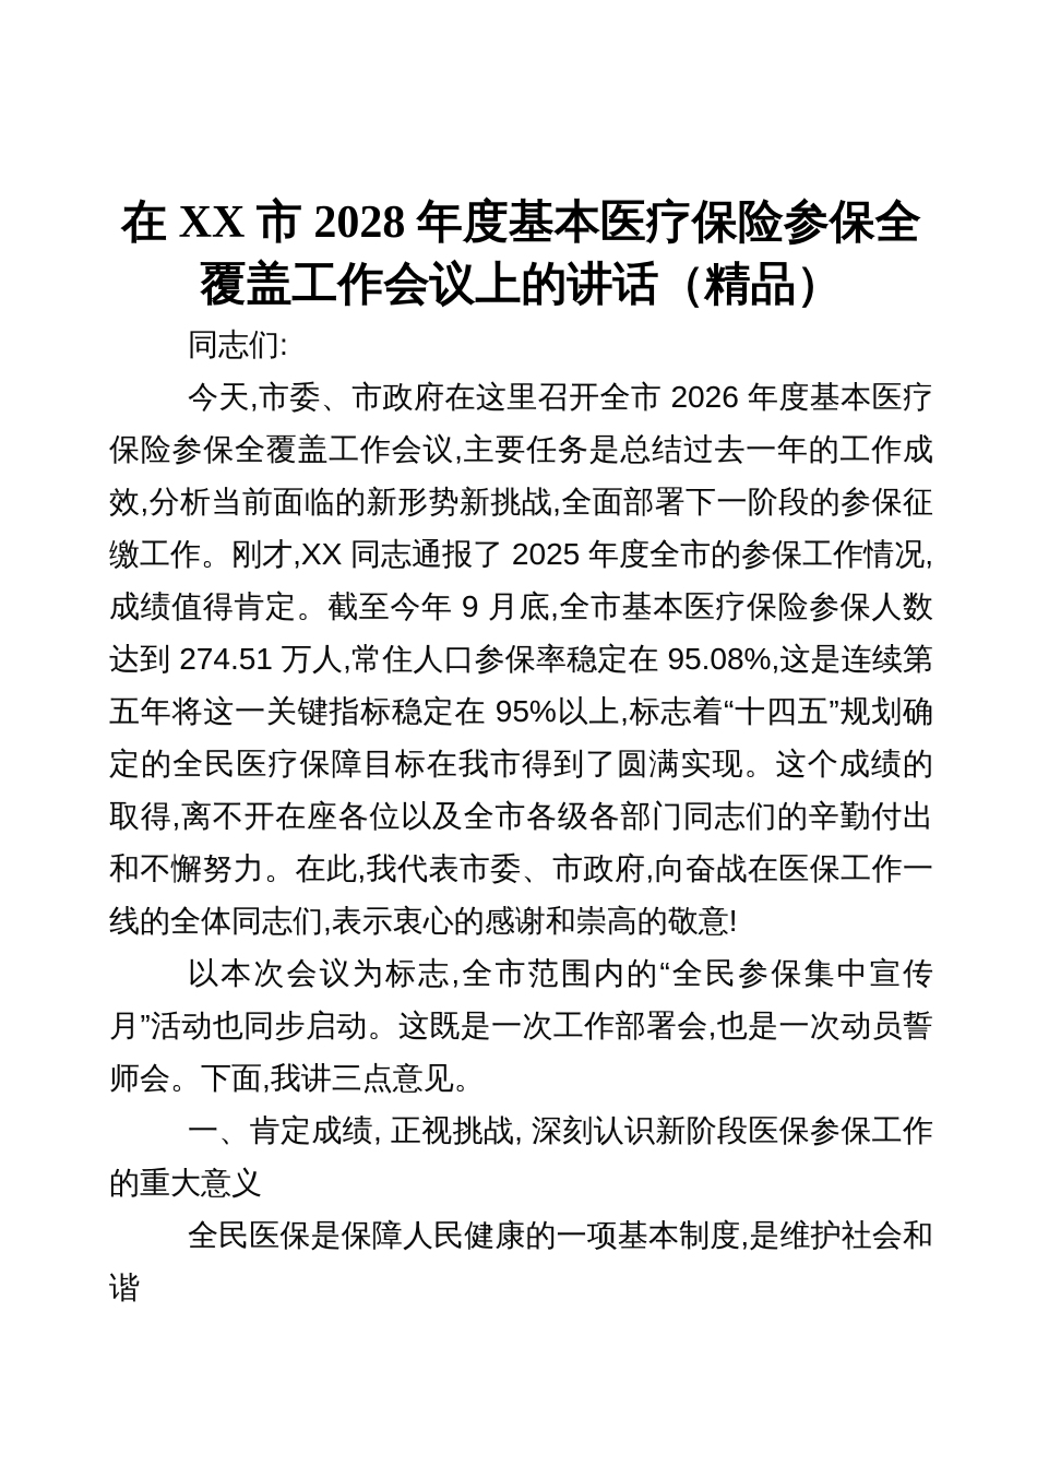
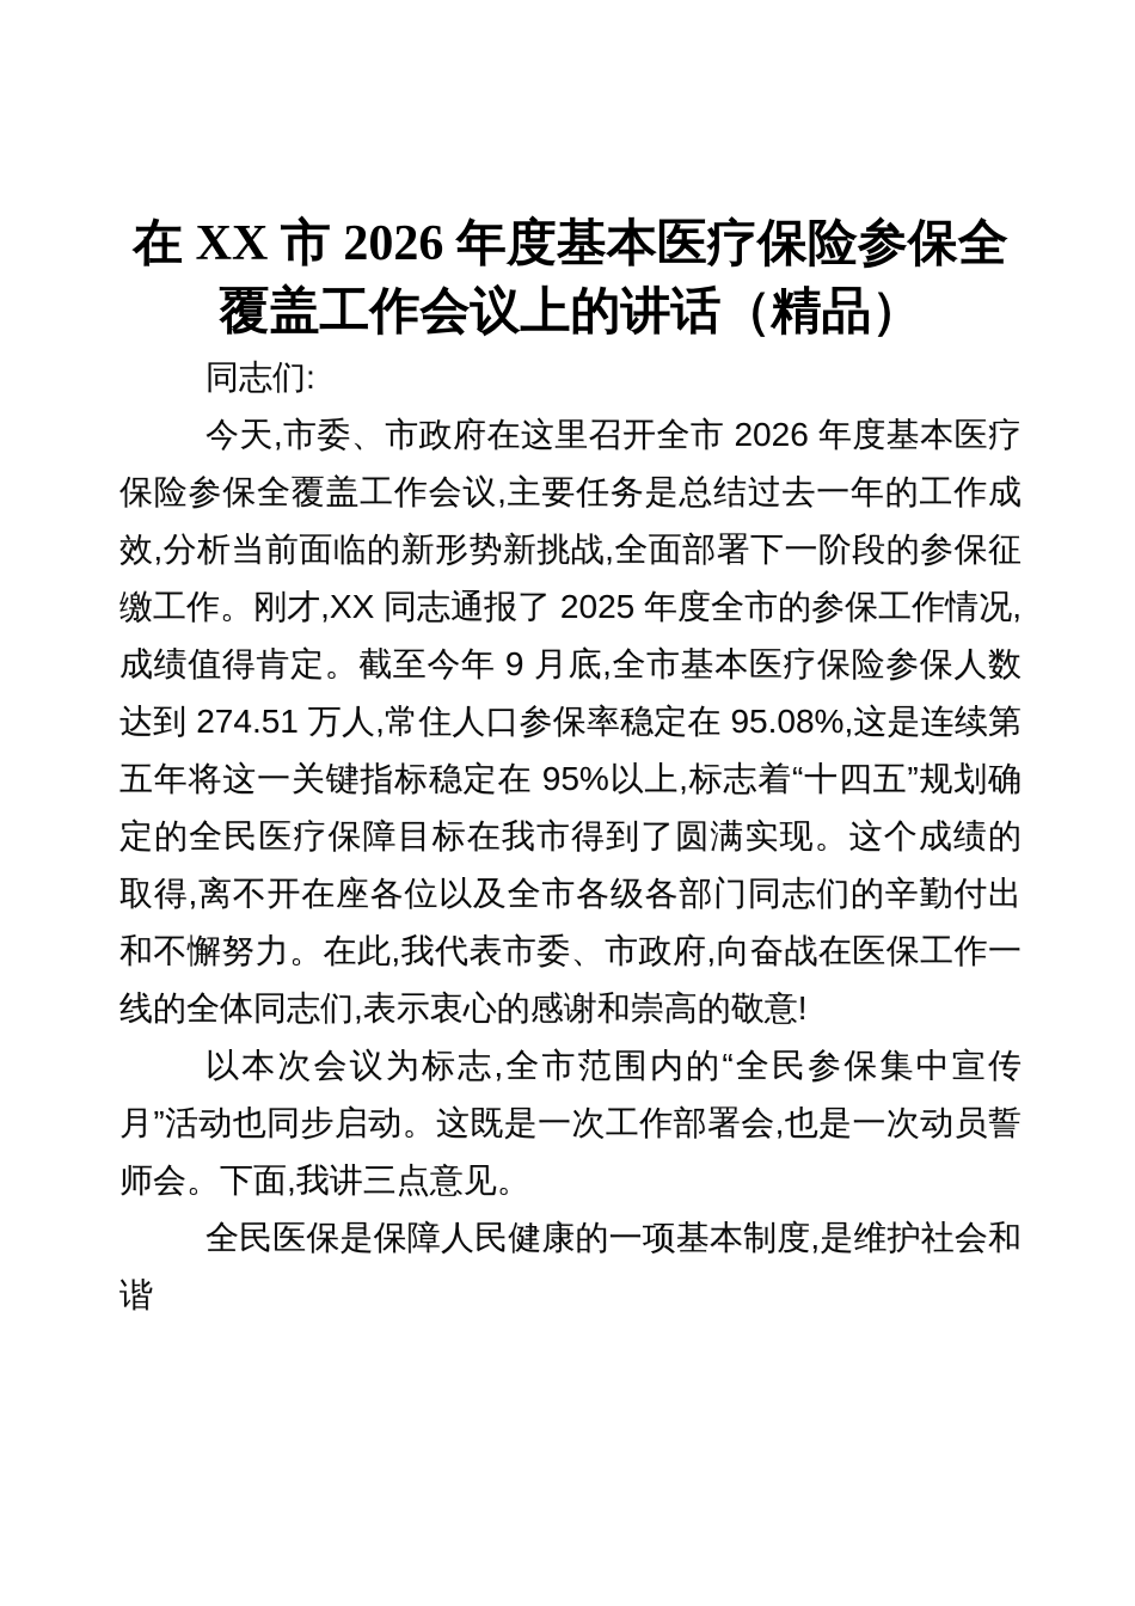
- 在 XX 市 2028 年度基本医疗保险参保全覆盖工作会议上的讲话（精品）
+ 在 XX 市 2026 年度基本医疗保险参保全覆盖工作会议上的讲话（精品）
  同志们:
  今天,市委、市政府在这里召开全市 2026 年度基本医疗保险参保全覆盖工作会议,主要任务是总结过去一年的工作成效,分析当前面临的新形势新挑战,全面部署下一阶段的参保征缴工作。刚才,XX 同志通报了 2025 年度全市的参保工作情况,成绩值得肯定。截至今年 9 月底,全市基本医疗保险参保人数达到 274.51 万人,常住人口参保率稳定在 95.08%,这是连续第五年将这一关键指标稳定在 95%以上,标志着“十四五”规划确定的全民医疗保障目标在我市得到了圆满实现。这个成绩的取得,离不开在座各位以及全市各级各部门同志们的辛勤付出和不懈努力。在此,我代表市委、市政府,向奋战在医保工作一线的全体同志们,表示衷心的感谢和崇高的敬意!
  以本次会议为标志,全市范围内的“全民参保集中宣传月”活动也同步启动。这既是一次工作部署会,也是一次动员誓师会。下面,我讲三点意见。
- 一、肯定成绩, 正视挑战, 深刻认识新阶段医保参保工作的重大意义
  全民医保是保障人民健康的一项基本制度,是维护社会和谐
